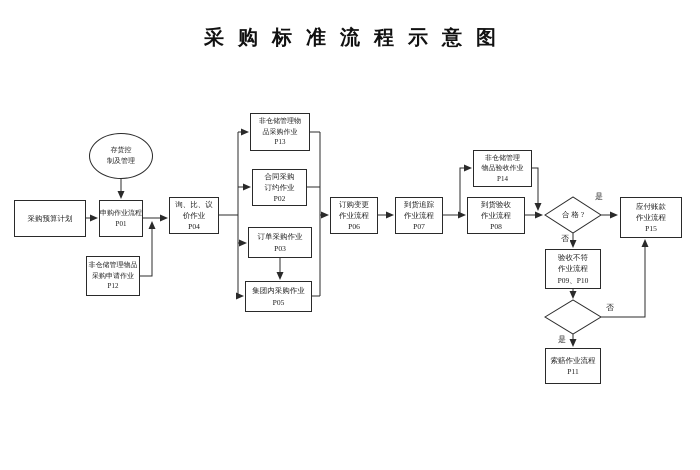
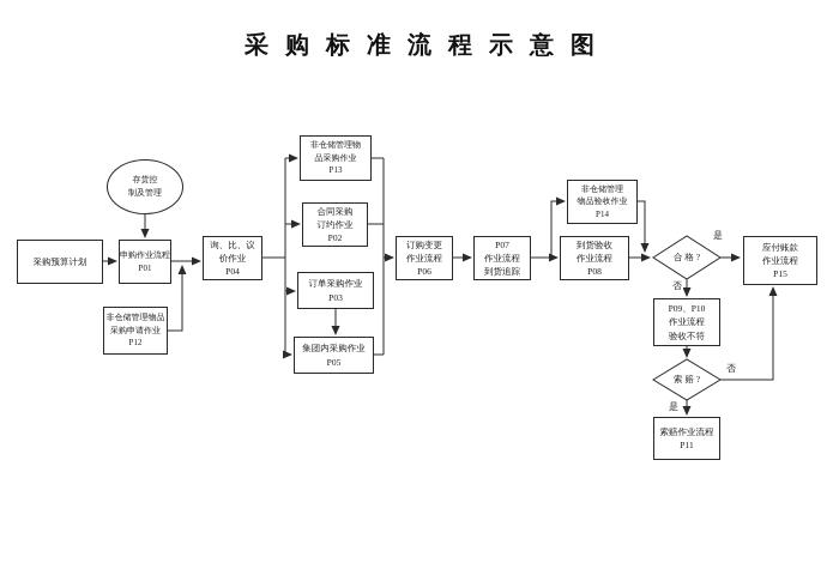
  采购标准流程示意图
  存货控
  制及管理
  采购预算计划
  申购作业流程
  P01
  非仓储管理物品
  采购申请作业
  P12
  询、比、议
  价作业
  P04
  非仓储管理物
  品采购作业
  P13
  合同采购
  订约作业
  P02
  订单采购作业
  P03
  集团内采购作业
  P05
  订购变更
  作业流程
  P06
- 到货追踪
+ P07
  作业流程
- P07
+ 到货追踪
  到货验收
  作业流程
  P08
  非仓储管理
  物品验收作业
  P14
  合 格 ?
  应付账款
  作业流程
  P15
- 验收不符
+ P09、P10
  作业流程
- P09、P10
+ 验收不符
+ 索 赔 ?
  索赔作业流程
  P11
  是
  否
  否
  是
